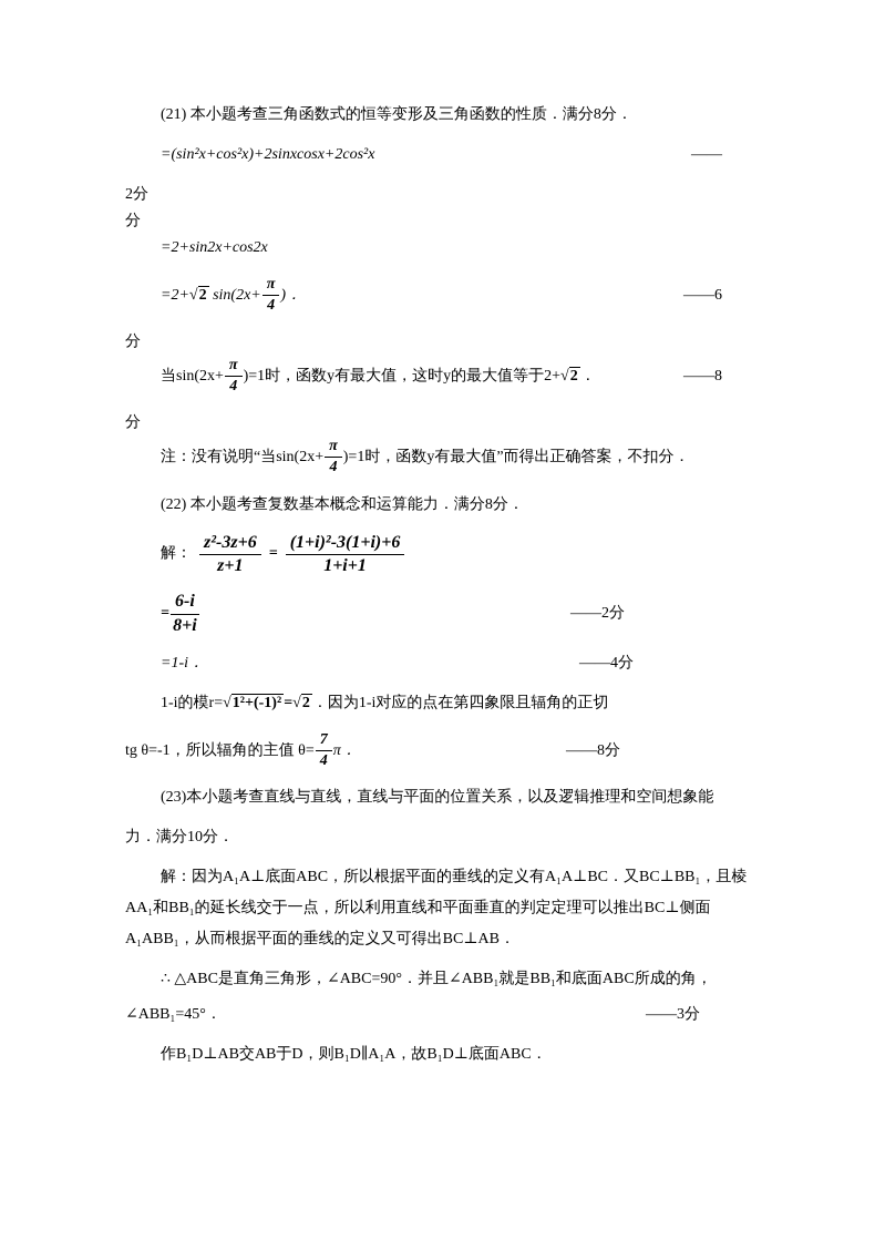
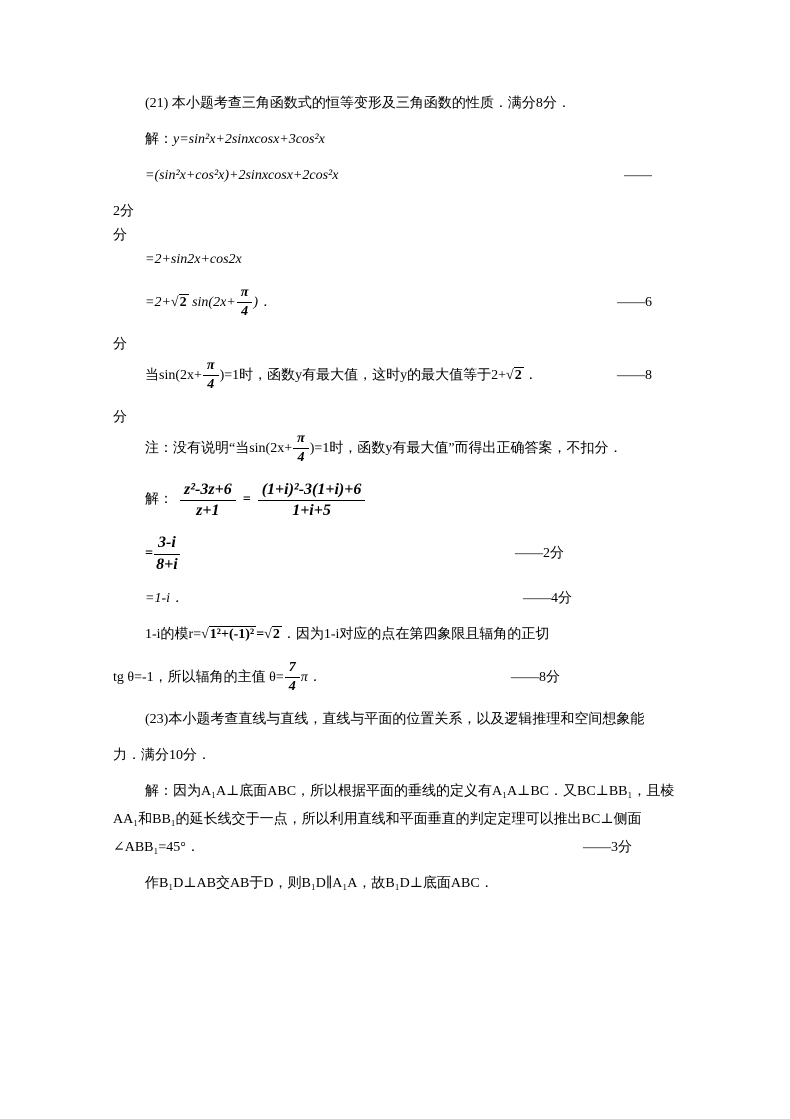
  (21) 本小题考查三角函数式的恒等变形及三角函数的性质．满分8分．
+ 解：y=sin²x+2sinxcosx+3cos²x
  =(sin²x+cos²x)+2sinxcosx+2cos²x
  ——
  2分
  分
  =2+sin2x+cos2x
  =2+√2 sin(2x+
  π
  4
  )．
  ——6
  分
  当sin(2x+
  π
  4
  )=1时，函数y有最大值，这时y的最大值等于2+√2 ．
  ——8
  分
  注：没有说明“当sin(2x+
  π
  4
  )=1时，函数y有最大值”而得出正确答案，不扣分．
- (22) 本小题考查复数基本概念和运算能力．满分8分．
  解：
  z²-3z+6
  z+1
  =
  (1+i)²-3(1+i)+6
- 1+i+1
+ 1+i+5
  =
- 6-i
+ 3-i
  8+i
  ——2分
  =1-i．
  ——4分
  1-i的模r=√1²+(-1)² =√2 ．因为1-i对应的点在第四象限且辐角的正切
  tg θ=-1，所以辐角的主值 θ=
  7
  4
  π．
  ——8分
  (23)本小题考查直线与直线，直线与平面的位置关系，以及逻辑推理和空间想象能
  力．满分10分．
  解：因为A₁A⊥底面ABC，所以根据平面的垂线的定义有A₁A⊥BC．又BC⊥BB₁，且棱
  AA₁和BB₁的延长线交于一点，所以利用直线和平面垂直的判定定理可以推出BC⊥侧面
- A₁ABB₁，从而根据平面的垂线的定义又可得出BC⊥AB．
- ∴ △ABC是直角三角形，∠ABC=90°．并且∠ABB₁就是BB₁和底面ABC所成的角，
  ∠ABB₁=45°．
  ——3分
  作B₁D⊥AB交AB于D，则B₁D∥A₁A，故B₁D⊥底面ABC．
